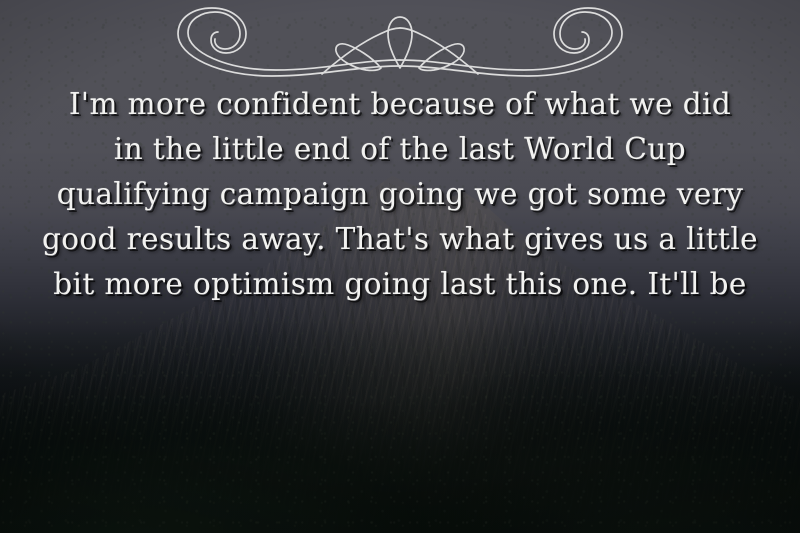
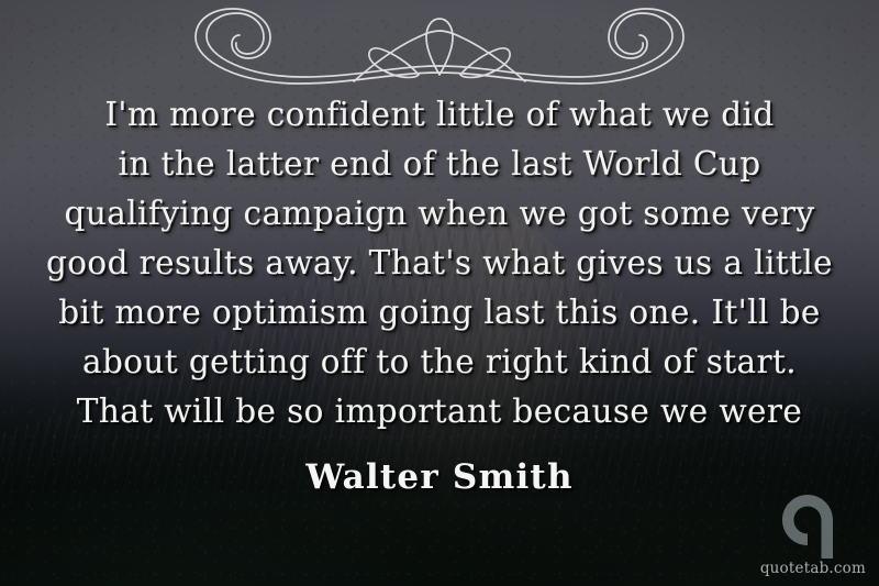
- I'm more confident because of what we did
+ I'm more confident little of what we did
- in the little end of the last World Cup
+ in the latter end of the last World Cup
- qualifying campaign going we got some very
+ qualifying campaign when we got some very
  good results away. That's what gives us a little
  bit more optimism going last this one. It'll be
+ about getting off to the right kind of start.
+ That will be so important because we were
+ Walter Smith
+ quotetab.com
